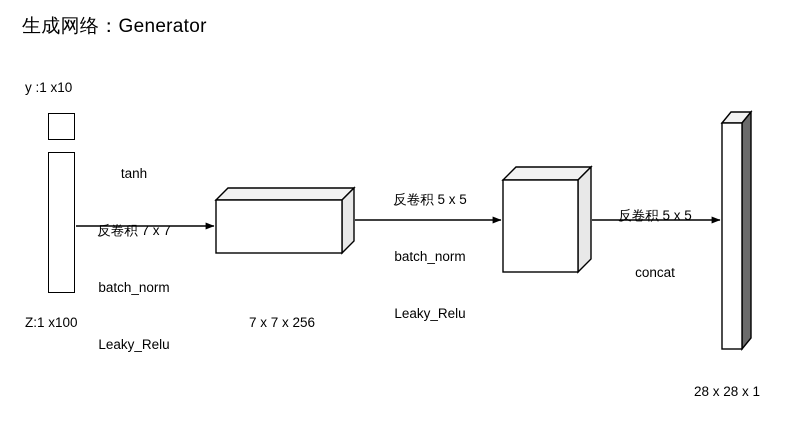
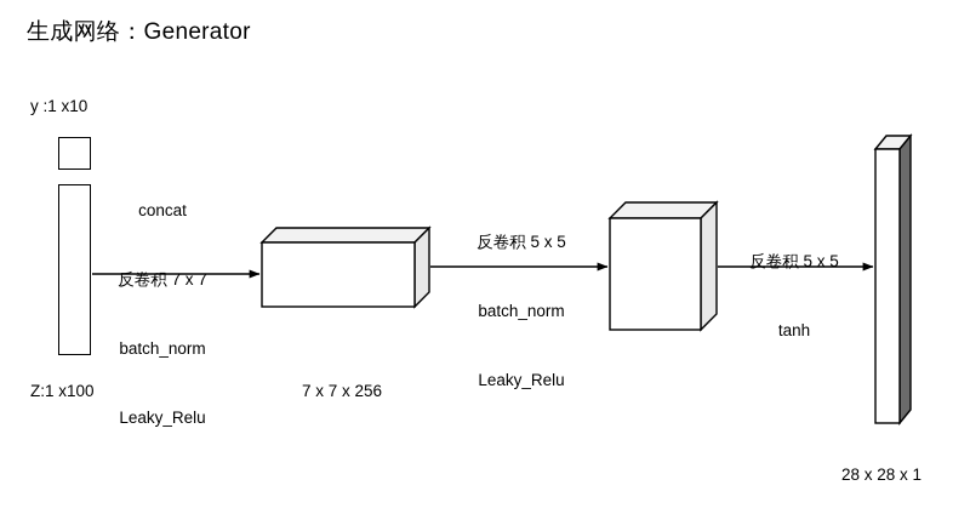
  生成网络：Generator
  y :1 x10
  Z:1 x100
- tanh
+ concat
  反卷积 7 x 7
  batch_norm
  Leaky_Relu
  反卷积 5 x 5
  batch_norm
  Leaky_Relu
  反卷积 5 x 5
- concat
+ tanh
  7 x 7 x 256
  28 x 28 x 1
